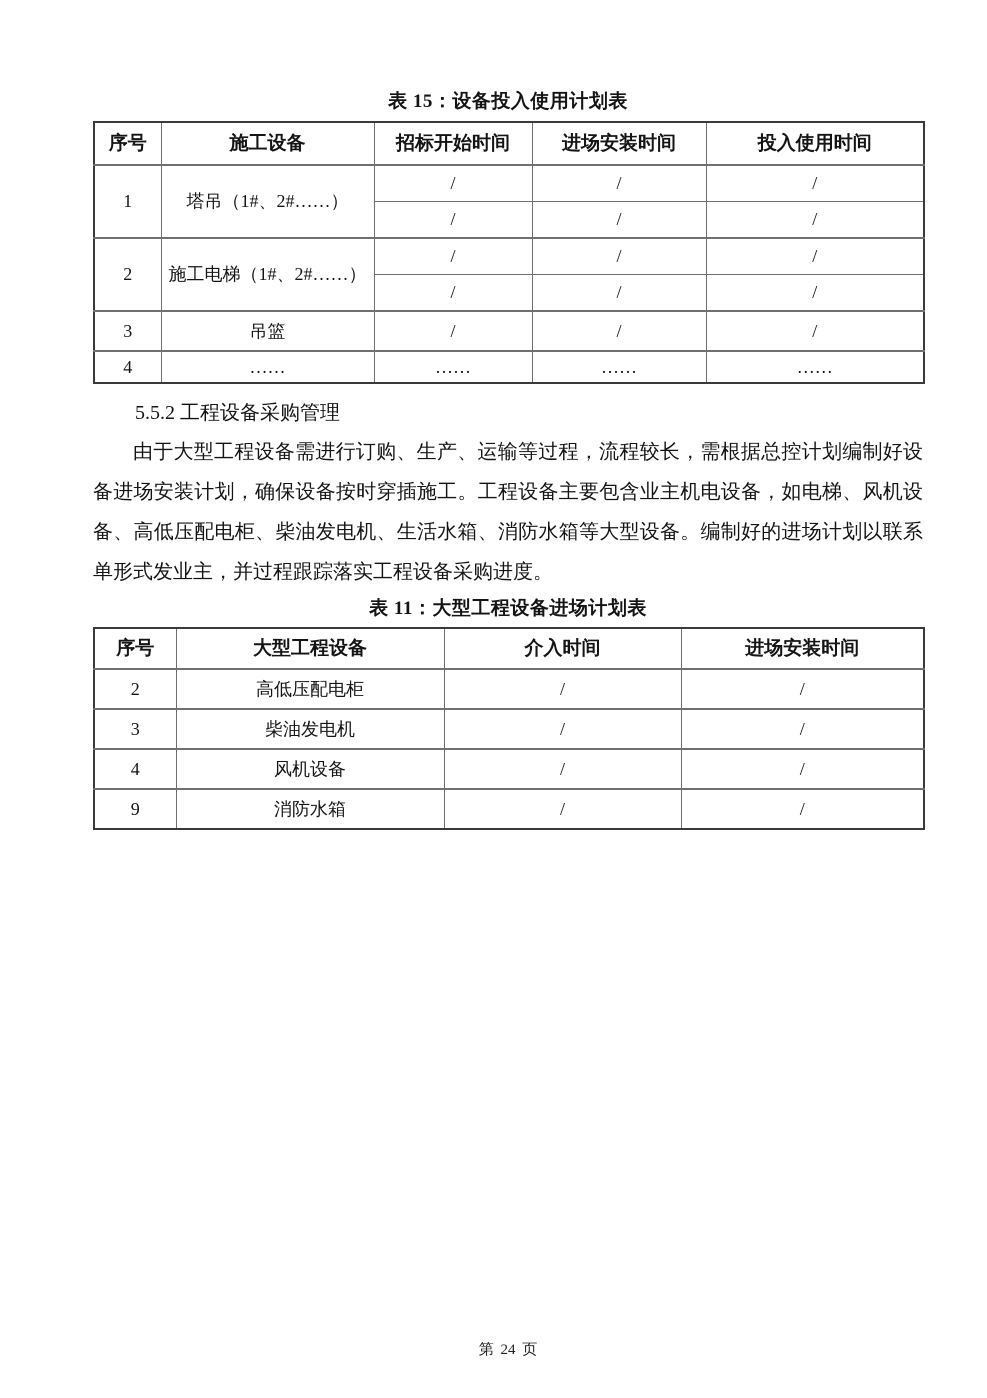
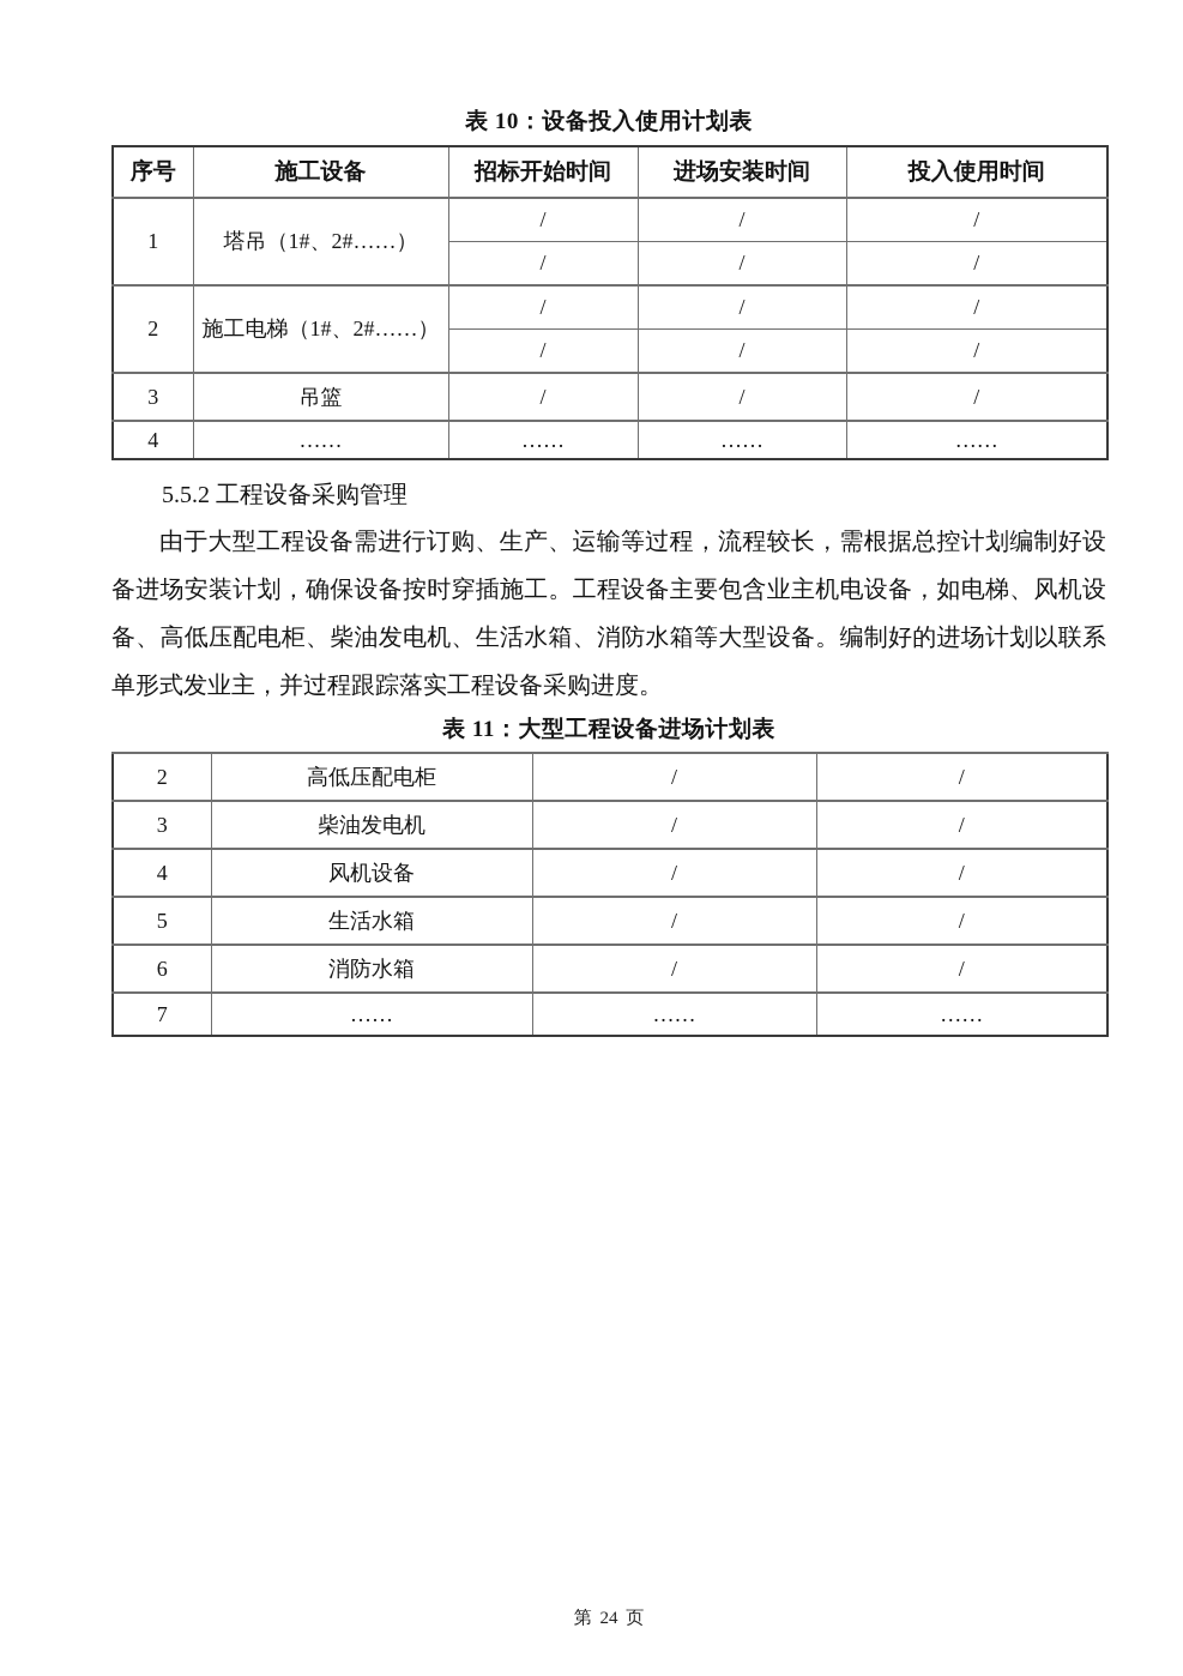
- 表 15：设备投入使用计划表
+ 表 10：设备投入使用计划表
  序号	施工设备	招标开始时间	进场安装时间	投入使用时间
  1	塔吊（1#、2#……）	/	/	/
  /	/	/
  2	施工电梯（1#、2#……）	/	/	/
  /	/	/
  3	吊篮	/	/	/
  4	……	……	……	……
  5.5.2 工程设备采购管理
  由于大型工程设备需进行订购、生产、运输等过程，流程较长，需根据总控计划编制好设
  备进场安装计划，确保设备按时穿插施工。工程设备主要包含业主机电设备，如电梯、风机设
  备、高低压配电柜、柴油发电机、生活水箱、消防水箱等大型设备。编制好的进场计划以联系
  单形式发业主，并过程跟踪落实工程设备采购进度。
  表 11：大型工程设备进场计划表
- 序号	大型工程设备	介入时间	进场安装时间
  2	高低压配电柜	/	/
  3	柴油发电机	/	/
  4	风机设备	/	/
+ 5	生活水箱	/	/
- 9	消防水箱	/	/
+ 6	消防水箱	/	/
+ 7	……	……	……
  第 24 页
